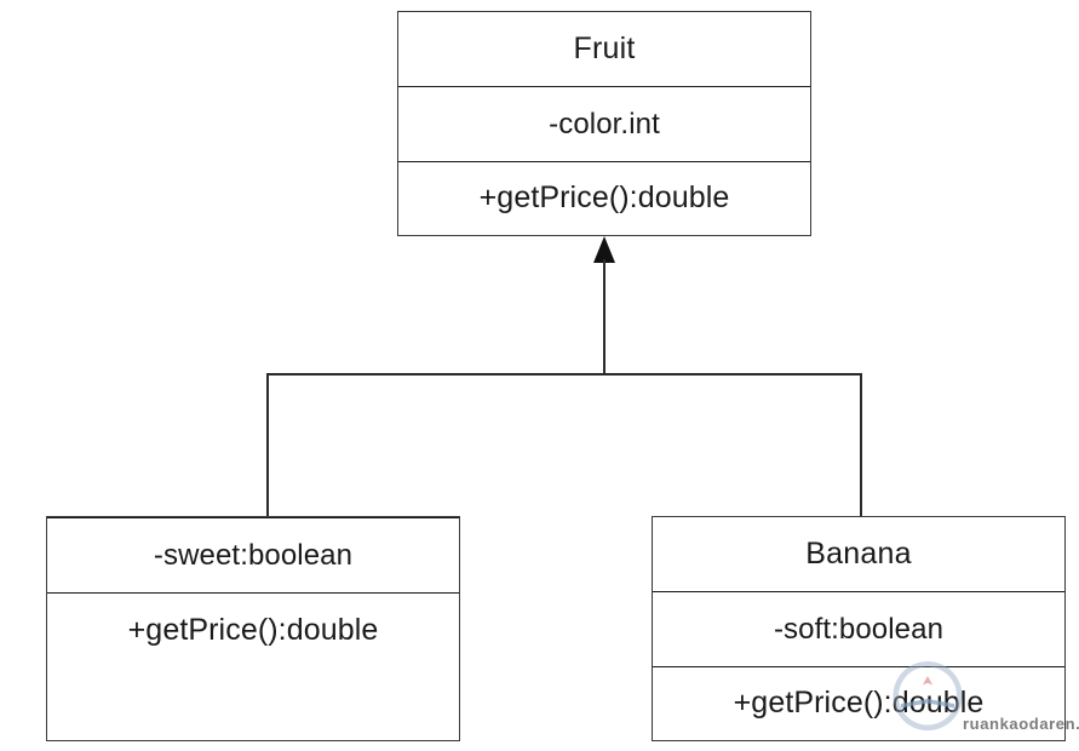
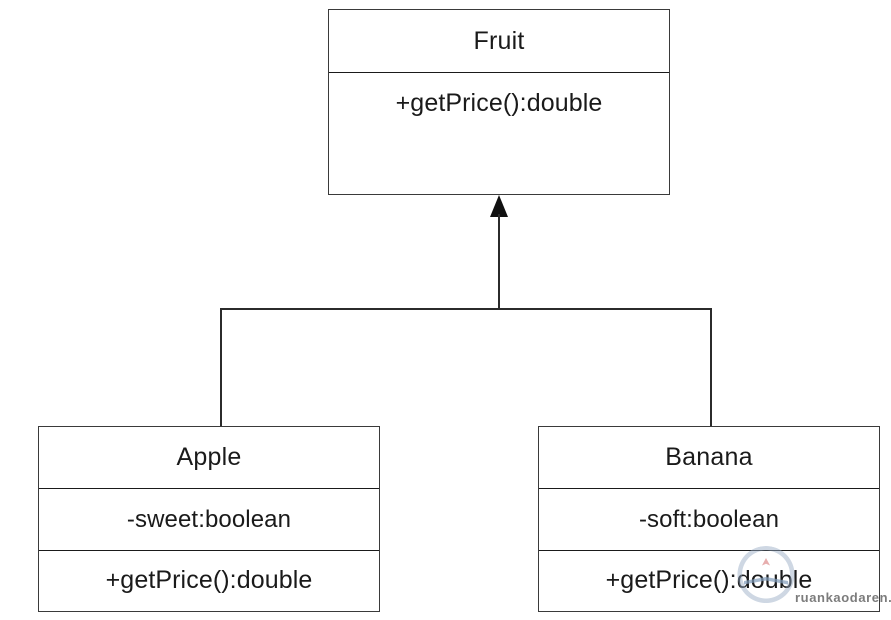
  Fruit
- -color.int
  +getPrice():double
+ Apple
  -sweet:boolean
  +getPrice():double
  Banana
  -soft:boolean
  +getPrice():double
  ruankaodaren.
